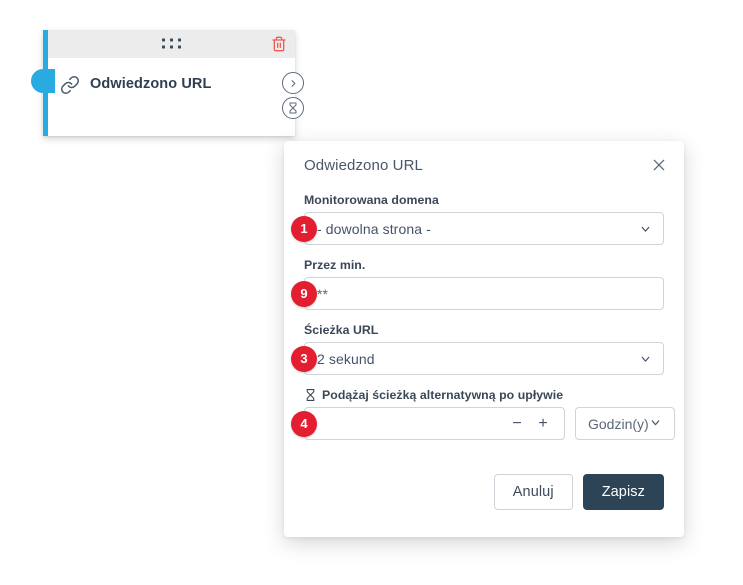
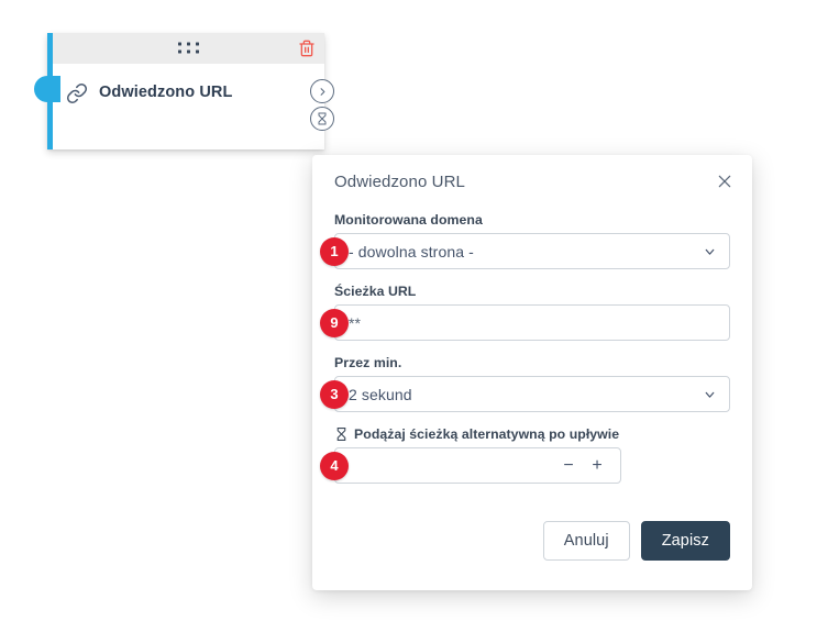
  Odwiedzono URL
  Odwiedzono URL
  Monitorowana domena
  - dowolna strona -
  1
- Przez min.
+ Ścieżka URL
  **
  9
- Ścieżka URL
+ Przez min.
  2 sekund
  3
  Podążaj ścieżką alternatywną po upływie
  −
  +
  4
- Godzin(y)
  Anuluj
  Zapisz
